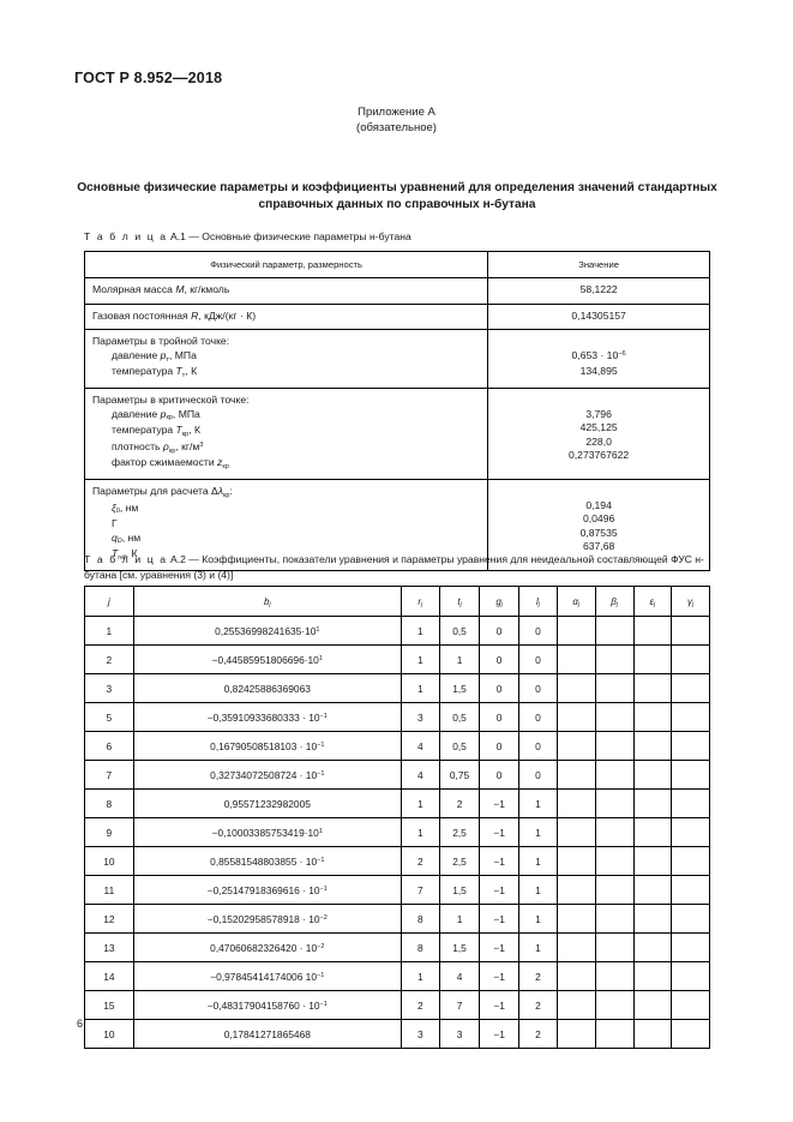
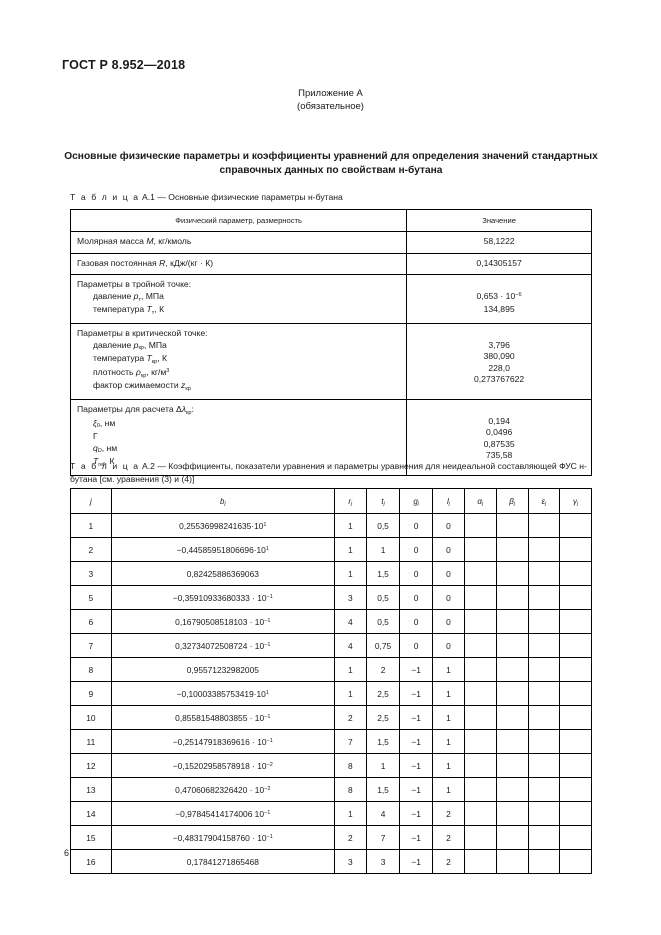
  ГОСТ Р 8.952—2018
  Приложение А
  (обязательное)
- Основные физические параметры и коэффициенты уравнений для определения значений стандартных справочных данных по справочных н-бутана
+ Основные физические параметры и коэффициенты уравнений для определения значений стандартных справочных данных по свойствам н-бутана
  Т а б л и ц а А.1 — Основные физические параметры н-бутана
  Физический параметр, размерность	Значение
  Молярная масса M, кг/кмоль	58,1222
  Газовая постоянная R, кДж/(кг · К)	0,14305157
  Параметры в тройной точке: давление p , МПа температура T , К	0,653 · 10 134,895
- Параметры в критической точке: давление p , МПа температура T , К плотность ρ , кг/м фактор сжимаемости z	3,796 425,125 228,0 0,273767622
+ Параметры в критической точке: давление p , МПа температура T , К плотность ρ , кг/м фактор сжимаемости z	3,796 380,090 228,0 0,273767622
- Параметры для расчета Δλ : ξ , нм Γ q , нм T , К	0,194 0,0496 0,87535 637,68
+ Параметры для расчета Δλ : ξ , нм Γ q , нм T , К	0,194 0,0496 0,87535 735,58
  Т а б л и ц а А.2 — Коэффициенты, показатели уравнения и параметры уравнения для неидеальной составляющей ФУС н-бутана [см. уравнения (3) и (4)]
  1	0,25536998241635·10	1	0,5	0	0
  2	−0,44585951806696·10	1	1	0	0
  3	0,82425886369063	1	1,5	0	0
  5	−0,35910933680333 · 10	3	0,5	0	0
  6	0,16790508518103 · 10	4	0,5	0	0
  7	0,32734072508724 · 10	4	0,75	0	0
  8	0,95571232982005	1	2	−1	1
  9	−0,10003385753419·10	1	2,5	−1	1
  10	0,85581548803855 · 10	2	2,5	−1	1
  11	−0,25147918369616 · 10	7	1,5	−1	1
  12	−0,15202958578918 · 10	8	1	−1	1
  13	0,47060682326420 · 10	8	1,5	−1	1
  14	−0,97845414174006 10	1	4	−1	2
  15	−0,48317904158760 · 10	2	7	−1	2
- 10	0,17841271865468	3	3	−1	2
+ 16	0,17841271865468	3	3	−1	2
  6
